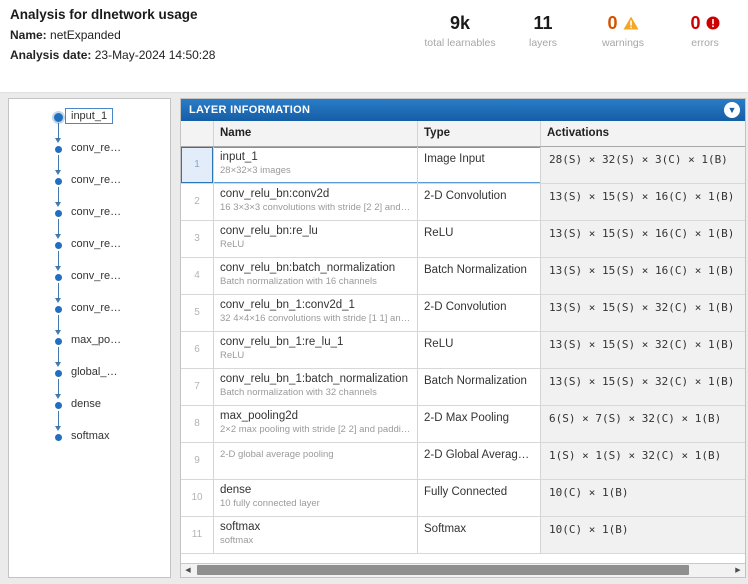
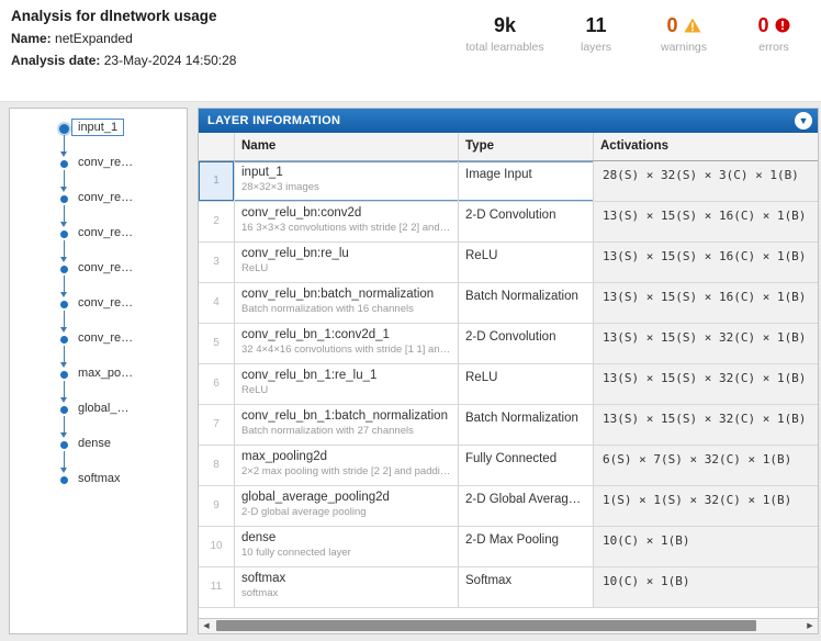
  Analysis for dlnetwork usage
  Name: netExpanded
  Analysis date: 23-May-2024 14:50:28
  9k
  total learnables
  11
  layers
  0
  warnings
  0
  errors
  input_1
  conv_re…
  conv_re…
  conv_re…
  conv_re…
  conv_re…
  conv_re…
  max_po…
  global_…
  dense
  softmax
  LAYER INFORMATION
  ▼
  Name
  Type
  Activations
  1
  input_1
  28×32×3 images
  Image Input
  28(S) × 32(S) × 3(C) × 1(B)
  2
  conv_relu_bn:conv2d
  16 3×3×3 convolutions with stride [2 2] and p
  2-D Convolution
  13(S) × 15(S) × 16(C) × 1(B)
  3
  conv_relu_bn:re_lu
  ReLU
  ReLU
  13(S) × 15(S) × 16(C) × 1(B)
  4
  conv_relu_bn:batch_normalization
  Batch normalization with 16 channels
  Batch Normalization
  13(S) × 15(S) × 16(C) × 1(B)
  5
  conv_relu_bn_1:conv2d_1
  32 4×4×16 convolutions with stride [1 1] and
  2-D Convolution
  13(S) × 15(S) × 32(C) × 1(B)
  6
  conv_relu_bn_1:re_lu_1
  ReLU
  ReLU
  13(S) × 15(S) × 32(C) × 1(B)
  7
  conv_relu_bn_1:batch_normalization
- Batch normalization with 32 channels
+ Batch normalization with 27 channels
  Batch Normalization
  13(S) × 15(S) × 32(C) × 1(B)
  8
  max_pooling2d
  2×2 max pooling with stride [2 2] and padding
- 2-D Max Pooling
+ Fully Connected
  6(S) × 7(S) × 32(C) × 1(B)
  9
+ global_average_pooling2d
  2-D global average pooling
  2-D Global Average Po
  1(S) × 1(S) × 32(C) × 1(B)
  10
  dense
  10 fully connected layer
- Fully Connected
+ 2-D Max Pooling
  10(C) × 1(B)
  11
  softmax
  softmax
  Softmax
  10(C) × 1(B)
